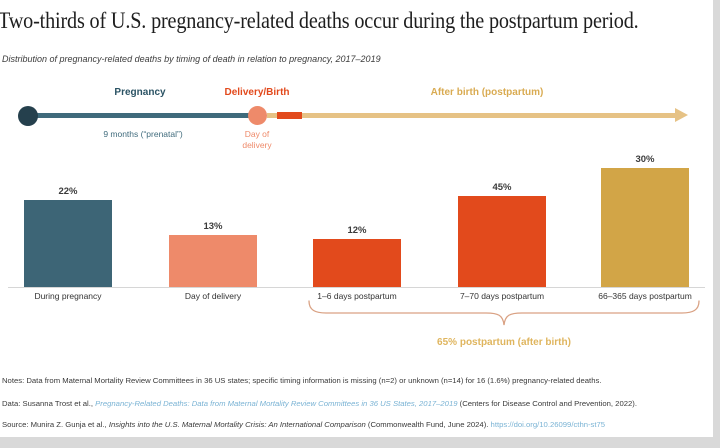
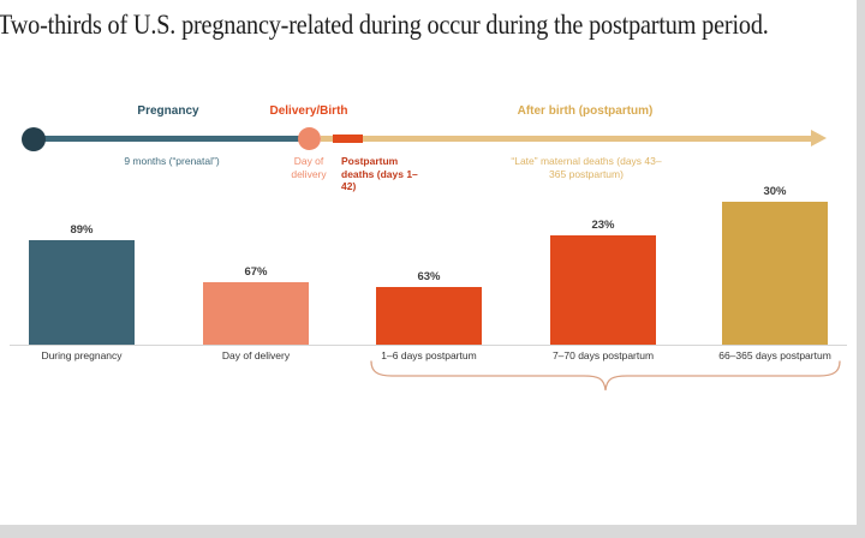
- Two-thirds of U.S. pregnancy-related deaths occur during the postpartum period.
+ Two-thirds of U.S. pregnancy-related during occur during the postpartum period.
- Distribution of pregnancy-related deaths by timing of death in relation to pregnancy, 2017–2019
  Pregnancy
  Delivery/Birth
  After birth (postpartum)
  9 months (“prenatal”)
  Day of delivery
+ Postpartum deaths (days 1–42)
+ “Late” maternal deaths (days 43–365 postpartum)
- 22%
+ 89%
  During pregnancy
- 13%
+ 67%
  Day of delivery
- 12%
+ 63%
  1–6 days postpartum
- 45%
+ 23%
  7–70 days postpartum
  30%
  66–365 days postpartum
- 65% postpartum (after birth)
- Notes: Data from Maternal Mortality Review Committees in 36 US states; specific timing information is missing (n=2) or unknown (n=14) for 16 (1.6%) pregnancy-related deaths.
- Data: Susanna Trost et al., Pregnancy-Related Deaths: Data from Maternal Mortality Review Committees in 36 US States, 2017–2019 (Centers for Disease Control and Prevention, 2022).
- Source: Munira Z. Gunja et al., Insights into the U.S. Maternal Mortality Crisis: An International Comparison (Commonwealth Fund, June 2024). https://doi.org/10.26099/cthn-st75
